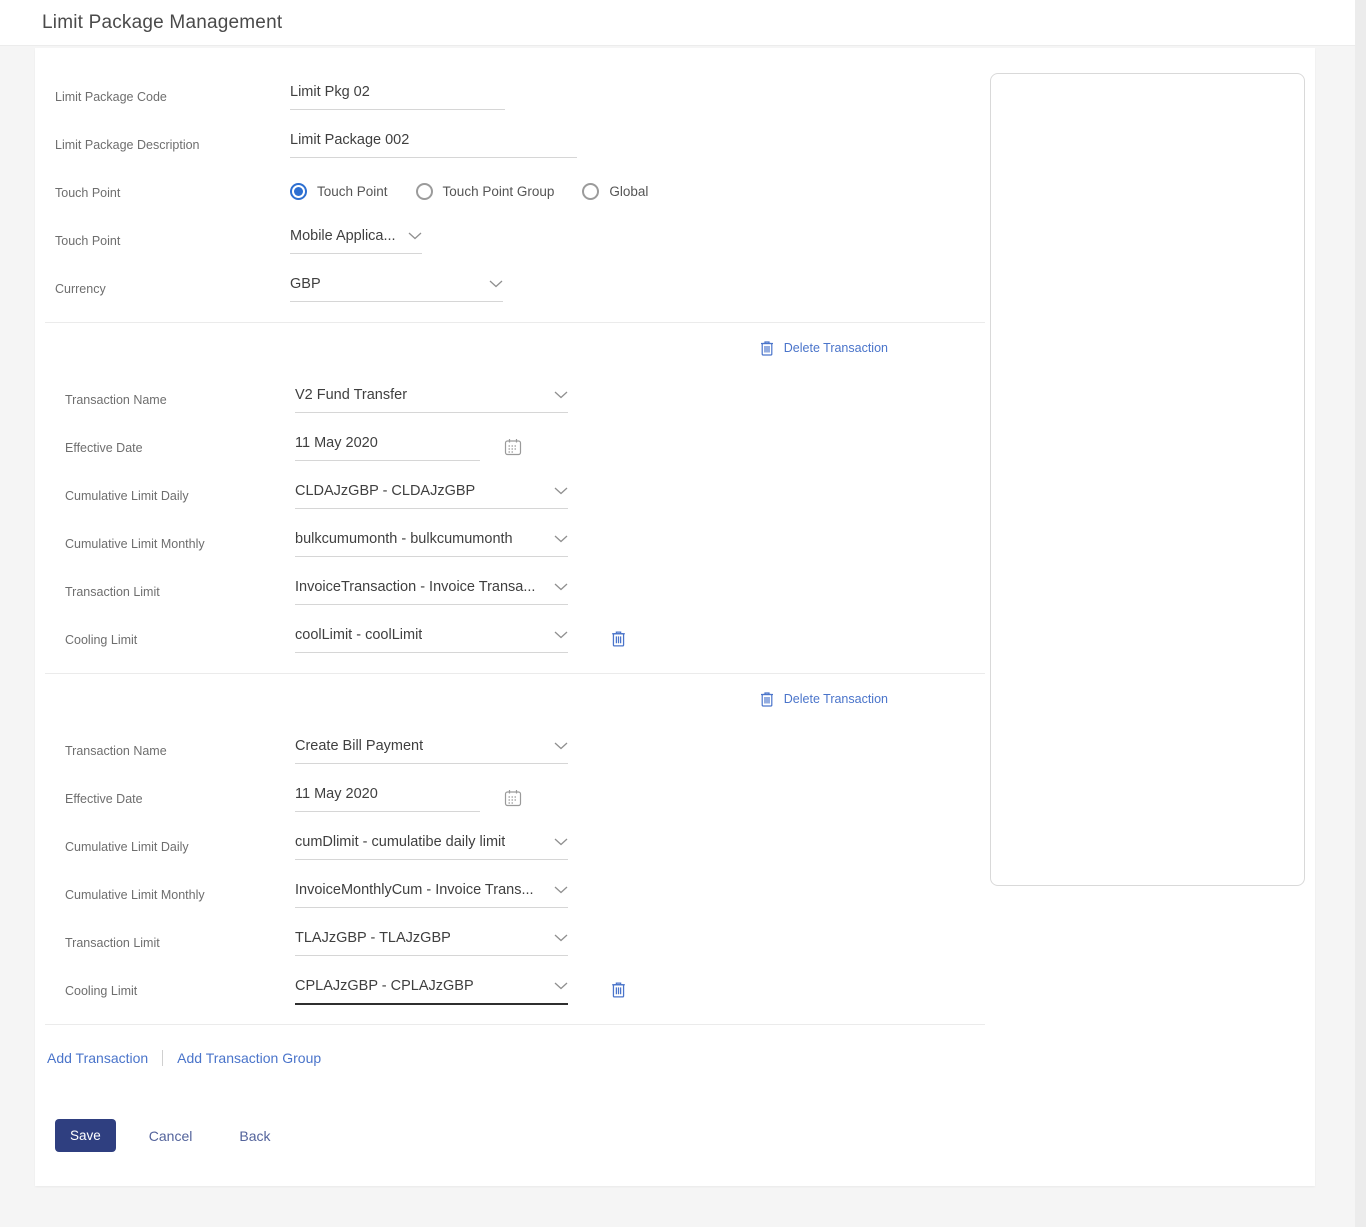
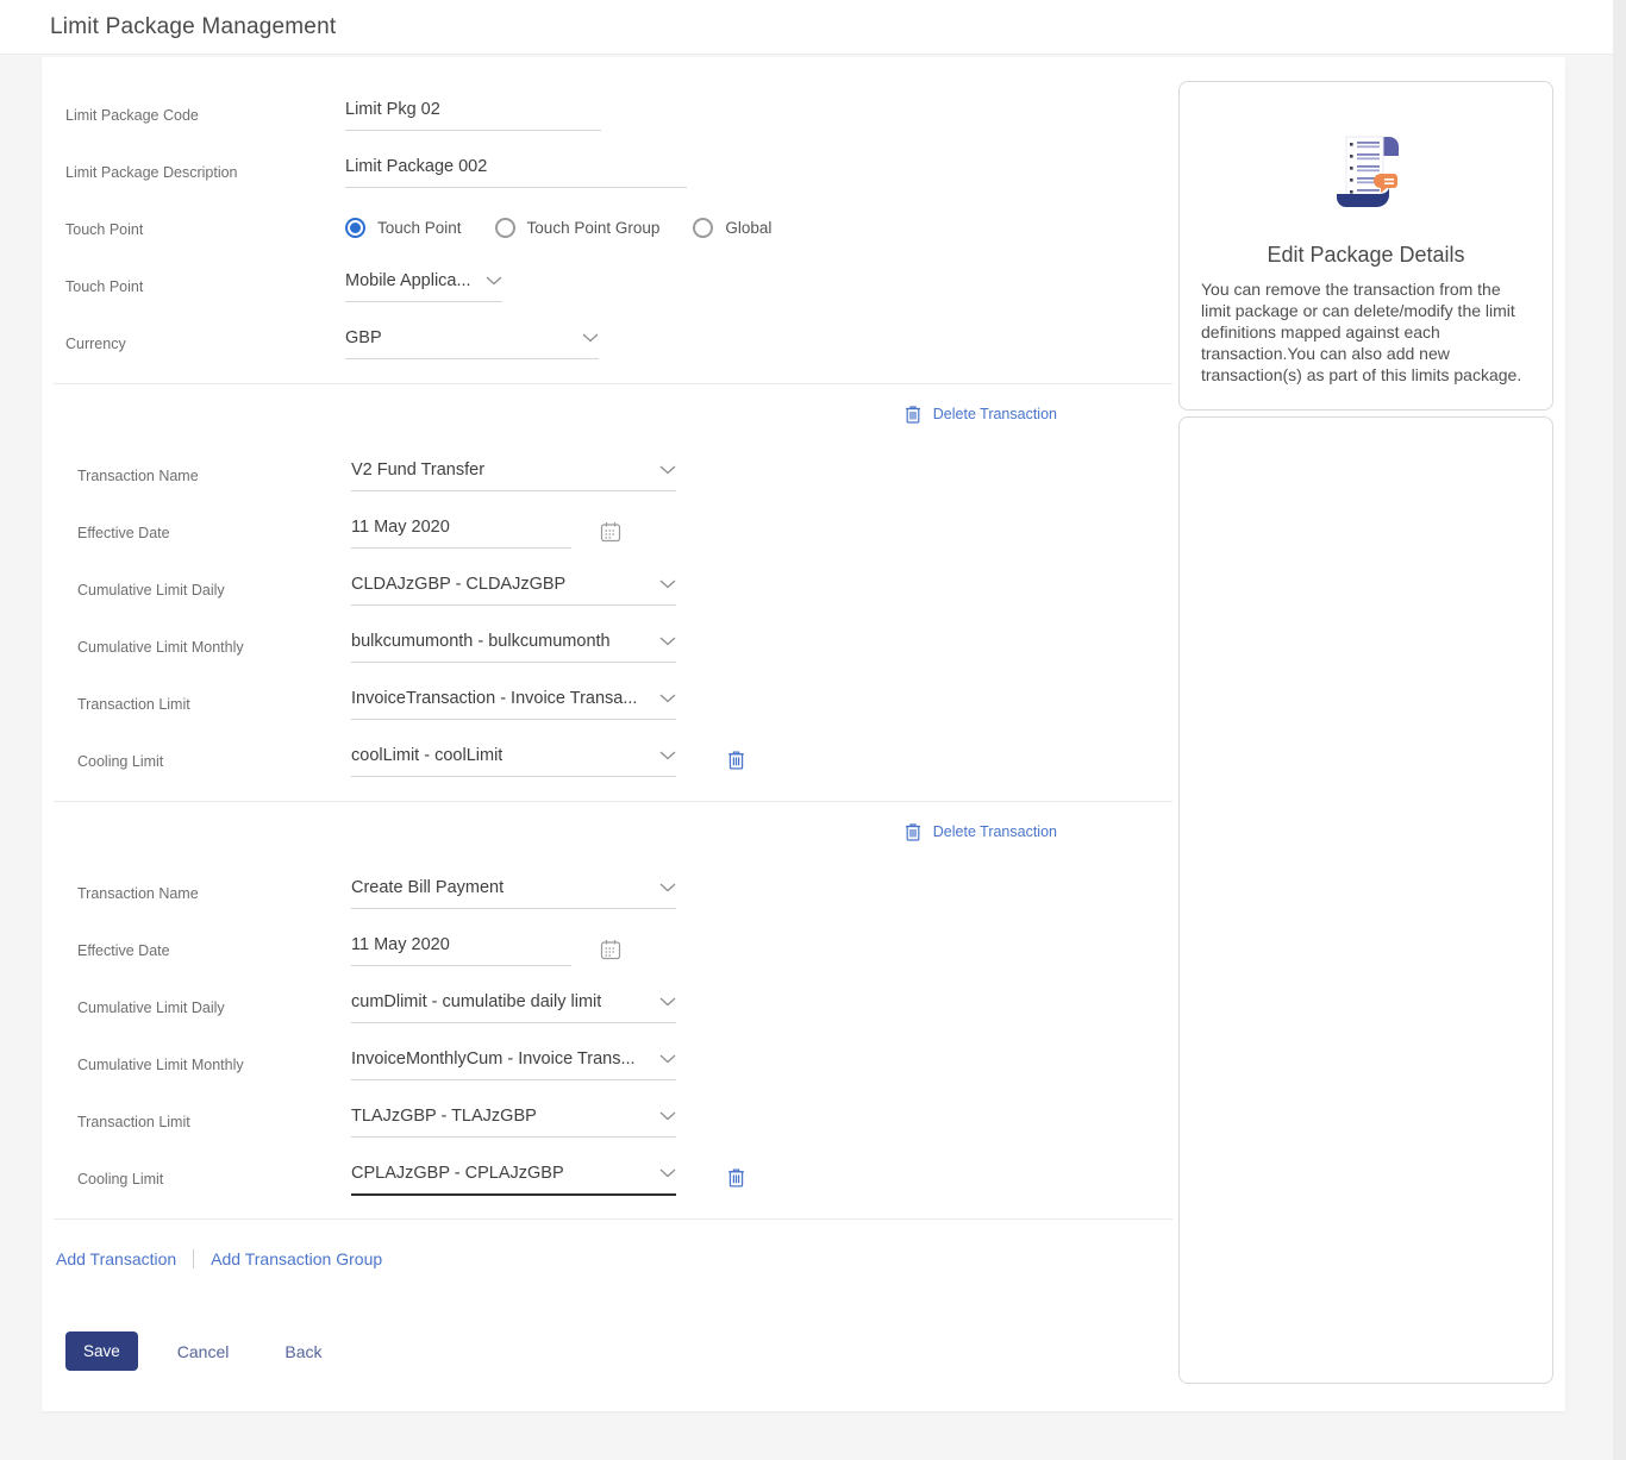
  Limit Package Management
  Limit Package Code
  Limit Pkg 02
  Limit Package Description
  Limit Package 002
  Touch Point
  Touch Point
  Touch Point Group
  Global
  Touch Point
  Mobile Applica...
  Currency
  GBP
  Delete Transaction
  Transaction Name
  V2 Fund Transfer
  Effective Date
  11 May 2020
  Cumulative Limit Daily
  CLDAJzGBP - CLDAJzGBP
  Cumulative Limit Monthly
  bulkcumumonth - bulkcumumonth
  Transaction Limit
  InvoiceTransaction - Invoice Transa...
  Cooling Limit
  coolLimit - coolLimit
  Delete Transaction
  Transaction Name
  Create Bill Payment
  Effective Date
  11 May 2020
  Cumulative Limit Daily
  cumDlimit - cumulatibe daily limit
  Cumulative Limit Monthly
  InvoiceMonthlyCum - Invoice Trans...
  Transaction Limit
  TLAJzGBP - TLAJzGBP
  Cooling Limit
  CPLAJzGBP - CPLAJzGBP
  Add Transaction
  Add Transaction Group
  Save
  Cancel
  Back
+ Edit Package Details
+ You can remove the transaction from the limit package or can delete/modify the limit definitions mapped against each transaction.You can also add new transaction(s) as part of this limits package.
